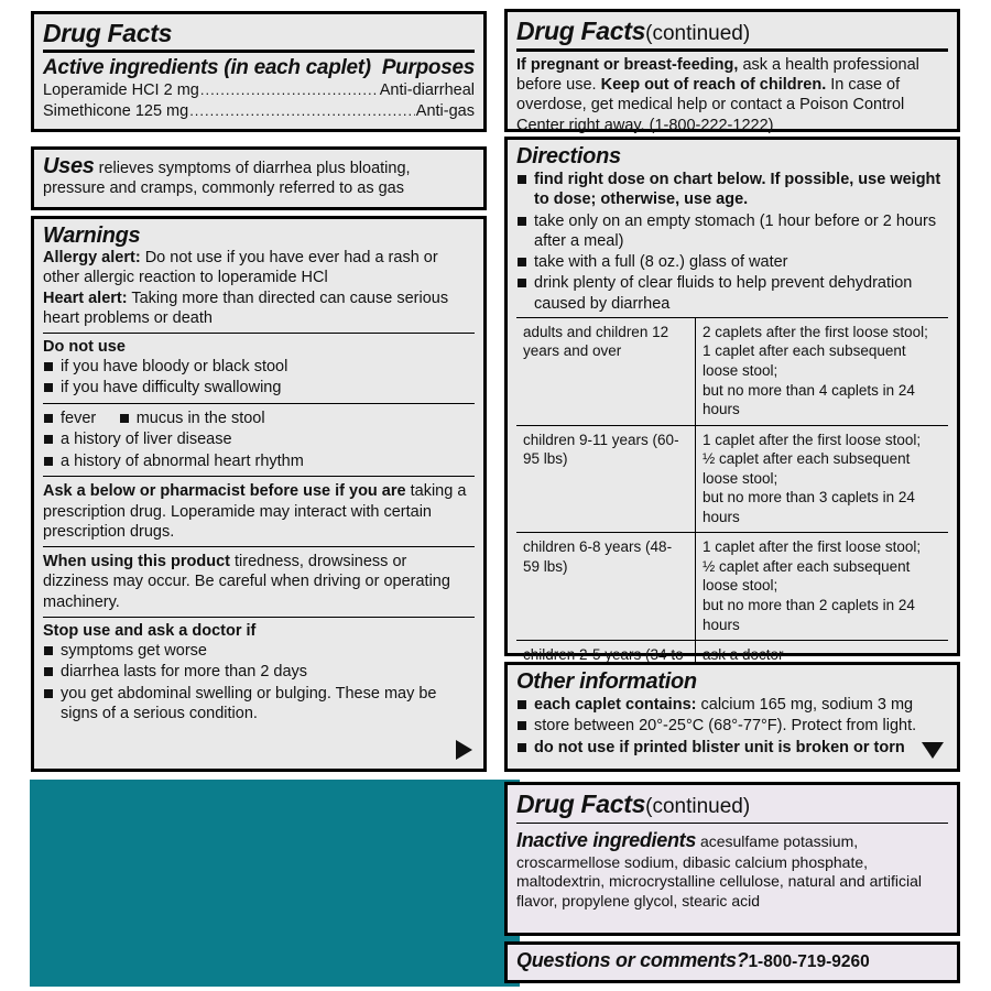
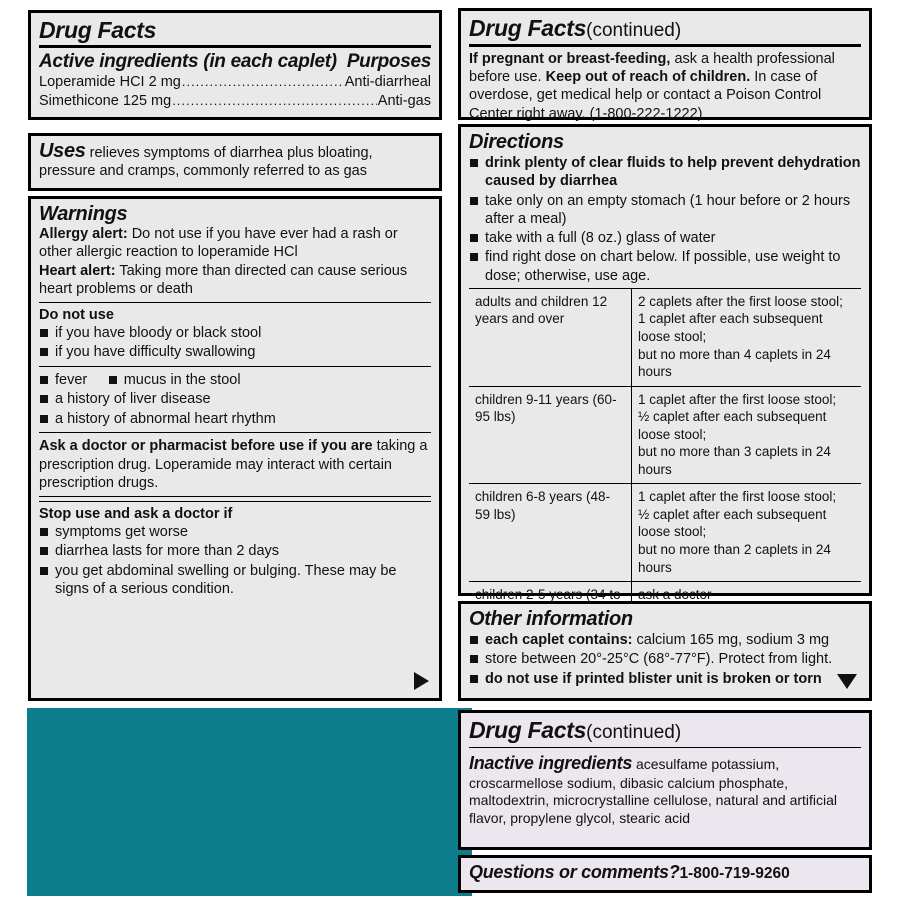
  Drug Facts
  Active ingredients (in each caplet)
  Purposes
  Loperamide HCI 2 mg
  Anti-diarrheal
  Simethicone 125 mg
  Anti-gas
  Uses relieves symptoms of diarrhea plus bloating, pressure and cramps, commonly referred to as gas
  Warnings
  Allergy alert: Do not use if you have ever had a rash or other allergic reaction to loperamide HCl
  Heart alert: Taking more than directed can cause serious heart problems or death
  Do not use
  if you have bloody or black stool
  if you have difficulty swallowing
  fever mucus in the stool a history of liver disease
  a history of abnormal heart rhythm
- Ask a below or pharmacist before use if you are taking a prescription drug. Loperamide may interact with certain prescription drugs.
+ Ask a doctor or pharmacist before use if you are taking a prescription drug. Loperamide may interact with certain prescription drugs.
- When using this product tiredness, drowsiness or dizziness may occur. Be careful when driving or operating machinery.
  Stop use and ask a doctor if
  symptoms get worse
  diarrhea lasts for more than 2 days
  you get abdominal swelling or bulging. These may be signs of a serious condition.
  Drug Facts(continued)
  If pregnant or breast-feeding, ask a health professional before use. Keep out of reach of children. In case of overdose, get medical help or contact a Poison Control Center right away. (1-800-222-1222)
  Directions
- find right dose on chart below. If possible, use weight to dose; otherwise, use age.
+ drink plenty of clear fluids to help prevent dehydration caused by diarrhea
  take only on an empty stomach (1 hour before or 2 hours after a meal)
  take with a full (8 oz.) glass of water
- drink plenty of clear fluids to help prevent dehydration caused by diarrhea
+ find right dose on chart below. If possible, use weight to dose; otherwise, use age.
  adults and children 12 years and over	2 caplets after the first loose stool; 1 caplet after each subsequent loose stool; but no more than 4 caplets in 24 hours
  children 9-11 years (60-95 lbs)	1 caplet after the first loose stool; ½ caplet after each subsequent loose stool; but no more than 3 caplets in 24 hours
  children 6-8 years (48-59 lbs)	1 caplet after the first loose stool; ½ caplet after each subsequent loose stool; but no more than 2 caplets in 24 hours
  children 2-5 years (34 to	ask a doctor
  Other information
  each caplet contains: calcium 165 mg, sodium 3 mg
  store between 20°-25°C (68°-77°F). Protect from light.
  do not use if printed blister unit is broken or torn
  Drug Facts(continued)
  Inactive ingredients acesulfame potassium, croscarmellose sodium, dibasic calcium phosphate, maltodextrin, microcrystalline cellulose, natural and artificial flavor, propylene glycol, stearic acid
  Questions or comments?1-800-719-9260
